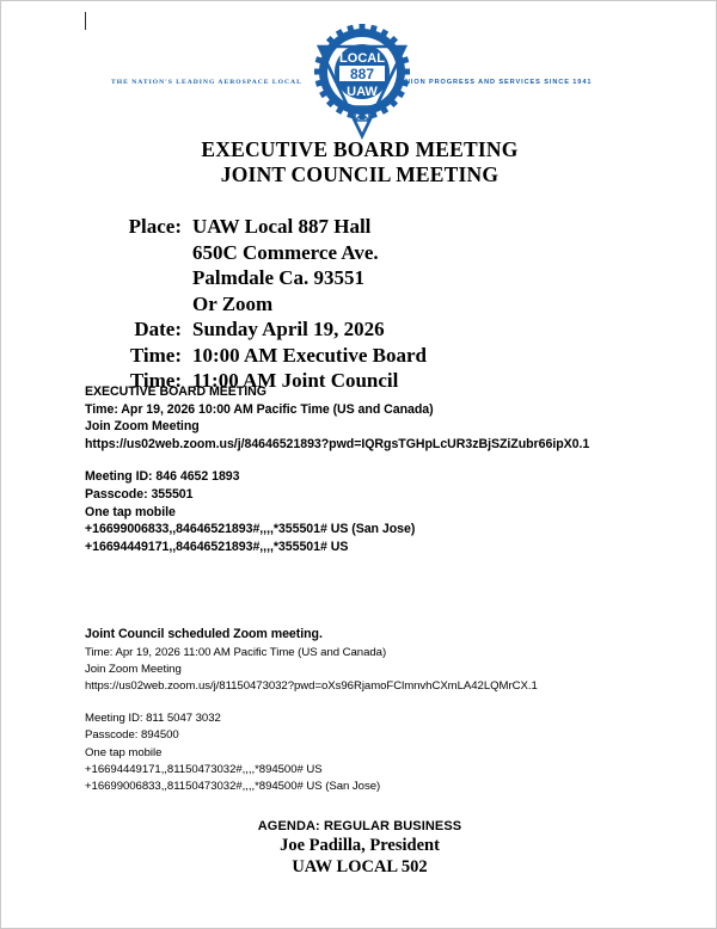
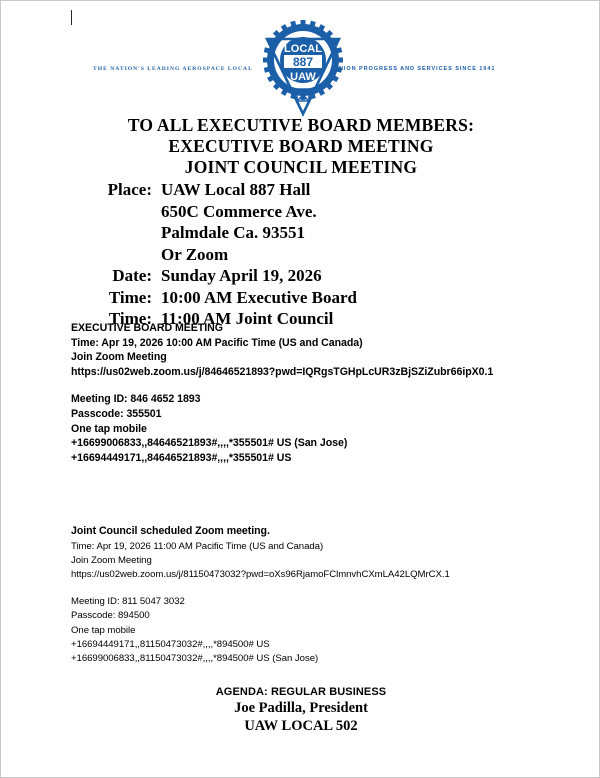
  LOCAL
  887
  UAW
+ TO ALL EXECUTIVE BOARD MEMBERS:
  EXECUTIVE BOARD MEETING
  JOINT COUNCIL MEETING
  Place:
  UAW Local 887 Hall
  650C Commerce Ave.
  Palmdale Ca. 93551
  Or Zoom
  Date:
  Sunday April 19, 2026
  Time:
  10:00 AM Executive Board
  Time:
  11:00 AM Joint Council
  EXECUTIVE BOARD MEETING
  Time: Apr 19, 2026 10:00 AM Pacific Time (US and Canada)
  Join Zoom Meeting
  https://us02web.zoom.us/j/84646521893?pwd=IQRgsTGHpLcUR3zBjSZiZubr66ipX0.1
  Meeting ID: 846 4652 1893
  Passcode: 355501
  One tap mobile
  +16699006833,,84646521893#,,,,*355501# US (San Jose)
  +16694449171,,84646521893#,,,,*355501# US
  Joint Council scheduled Zoom meeting.
  Time: Apr 19, 2026 11:00 AM Pacific Time (US and Canada)
  Join Zoom Meeting
  https://us02web.zoom.us/j/81150473032?pwd=oXs96RjamoFClmnvhCXmLA42LQMrCX.1
  Meeting ID: 811 5047 3032
  Passcode: 894500
  One tap mobile
  +16694449171,,81150473032#,,,,*894500# US
  +16699006833,,81150473032#,,,,*894500# US (San Jose)
  AGENDA: REGULAR BUSINESS
  Joe Padilla, President
  UAW LOCAL 502
